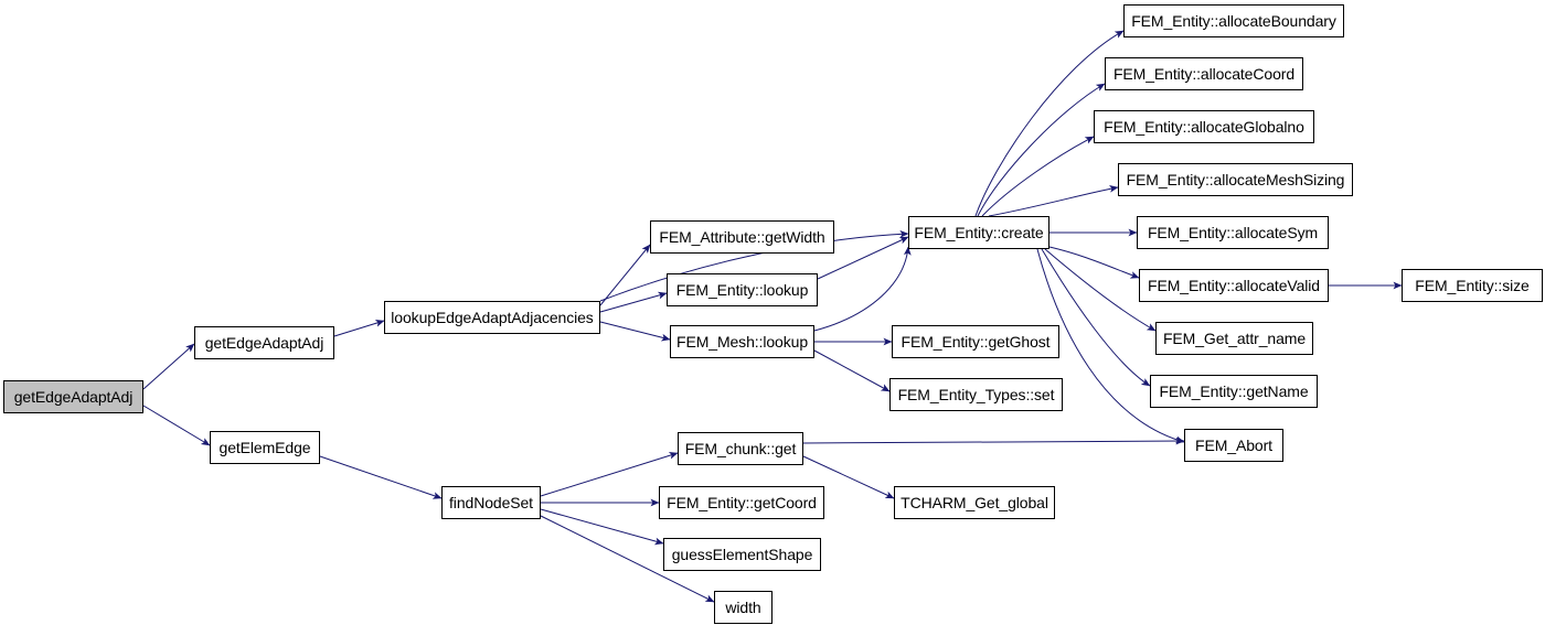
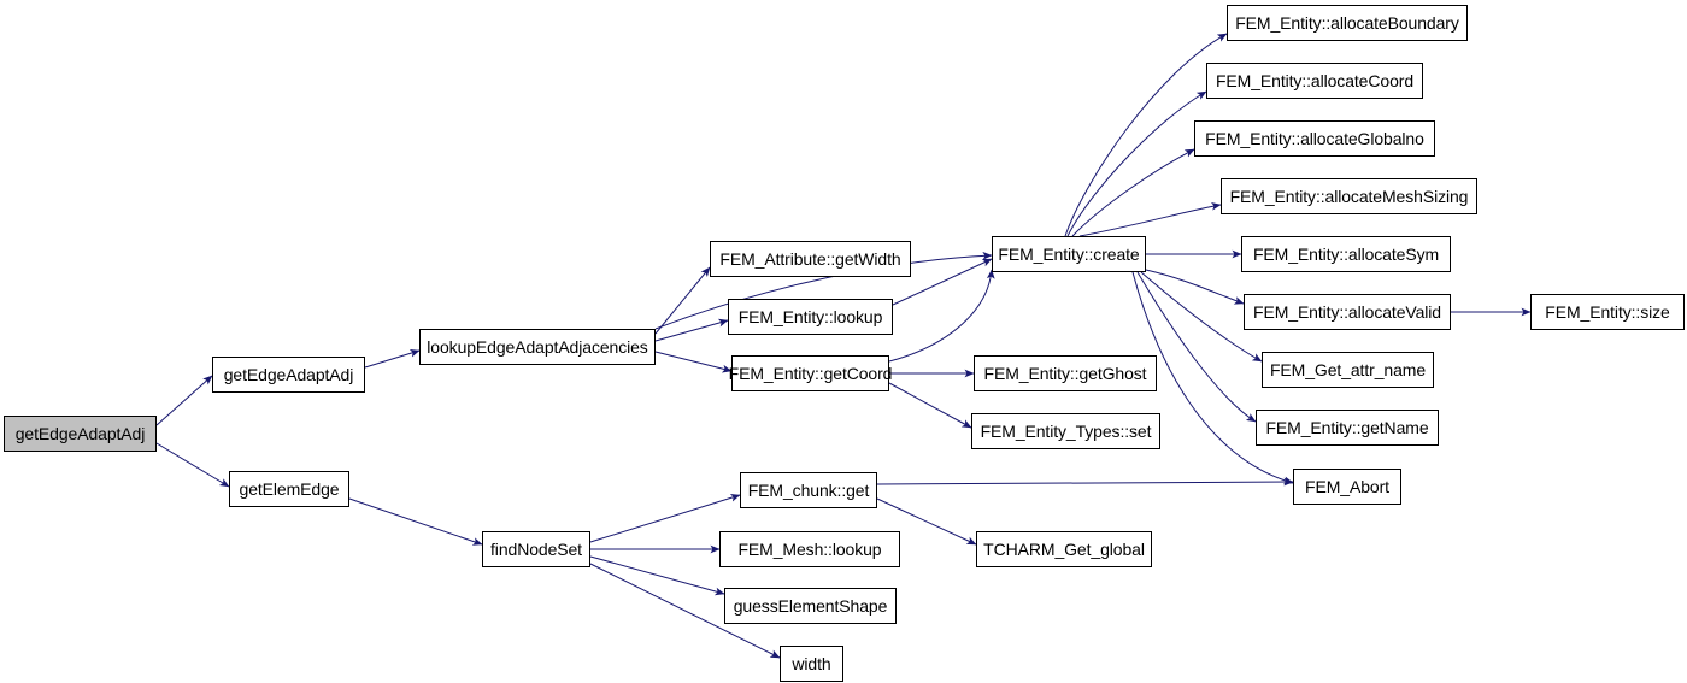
  getEdgeAdaptAdj
  getEdgeAdaptAdj
  getElemEdge
  lookupEdgeAdaptAdjacencies
  findNodeSet
  FEM_Attribute::getWidth
  FEM_Entity::lookup
- FEM_Mesh::lookup
+ FEM_Entity::getCoord
  FEM_Entity::getGhost
  FEM_Entity_Types::set
  FEM_chunk::get
- FEM_Entity::getCoord
+ FEM_Mesh::lookup
  guessElementShape
  width
  TCHARM_Get_global
  FEM_Entity::create
  FEM_Entity::allocateBoundary
  FEM_Entity::allocateCoord
  FEM_Entity::allocateGlobalno
  FEM_Entity::allocateMeshSizing
  FEM_Entity::allocateSym
  FEM_Entity::allocateValid
  FEM_Get_attr_name
  FEM_Entity::getName
  FEM_Abort
  FEM_Entity::size
